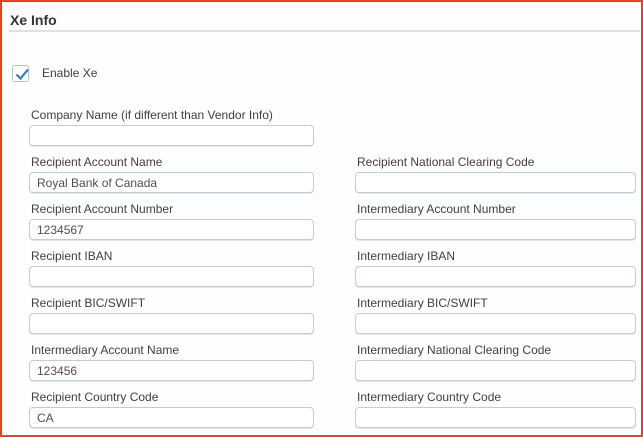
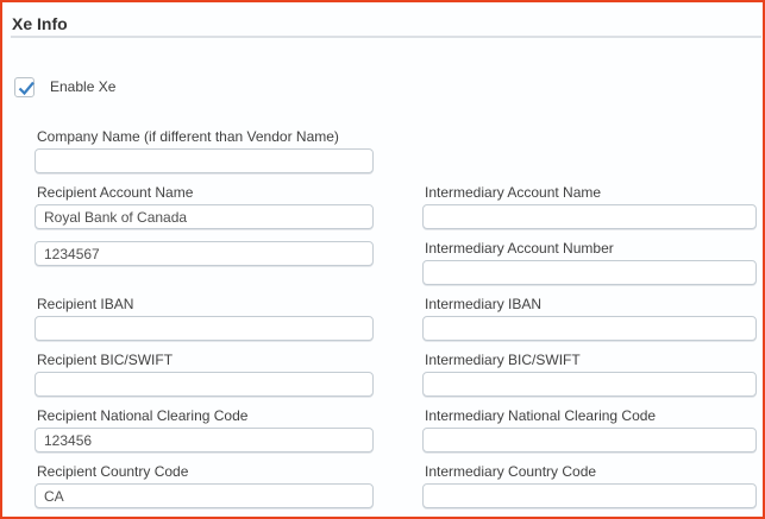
  Xe Info
  Enable Xe
- Company Name (if different than Vendor Info)
+ Company Name (if different than Vendor Name)
  Recipient Account Name
  Royal Bank of Canada
- Recipient National Clearing Code
+ Intermediary Account Name
- Recipient Account Number
  1234567
  Intermediary Account Number
  Recipient IBAN
  Intermediary IBAN
  Recipient BIC/SWIFT
  Intermediary BIC/SWIFT
- Intermediary Account Name
+ Recipient National Clearing Code
  123456
  Intermediary National Clearing Code
  Recipient Country Code
  CA
  Intermediary Country Code
